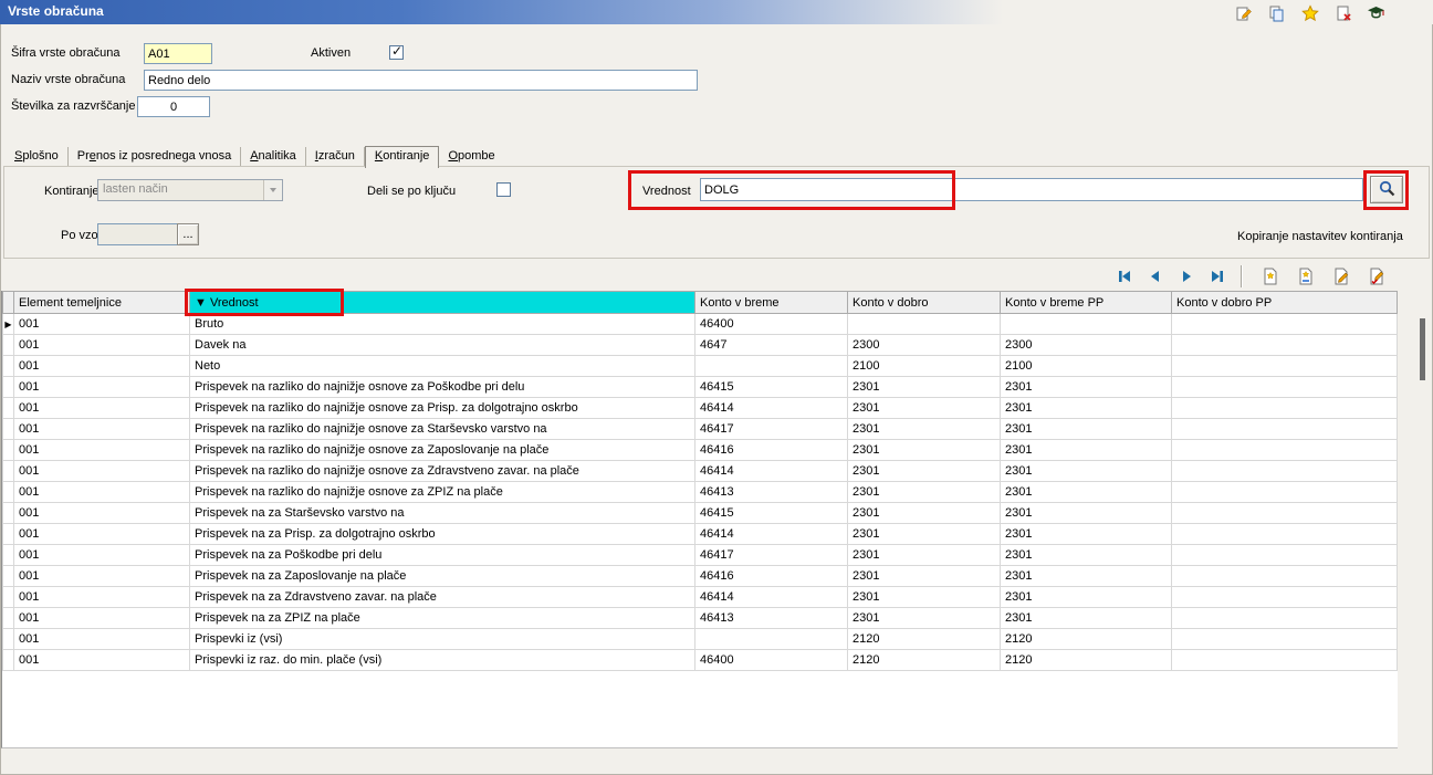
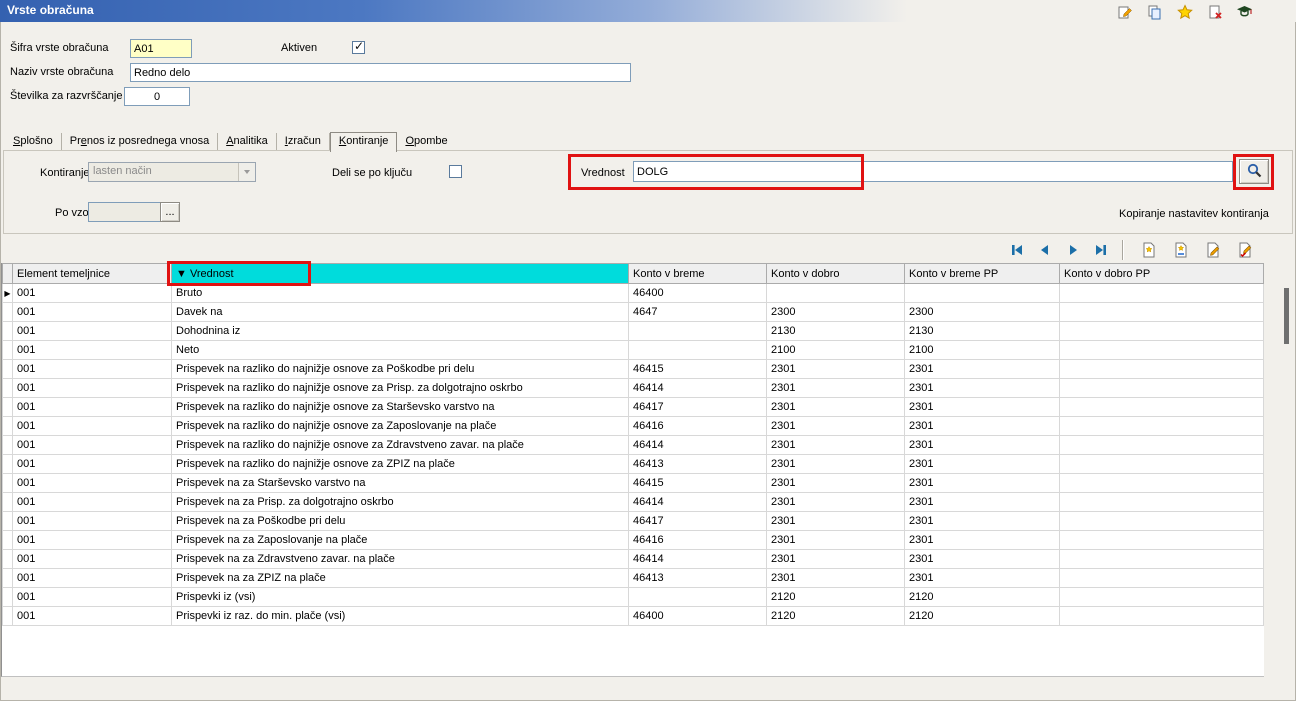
  Vrste obračuna
  Šifra vrste obračuna
  A01
  Aktiven
  Naziv vrste obračuna
  Redno delo
  Številka za razvrščanje
  0
  Splošno
  Prenos iz posrednega vnosa
  Analitika
  Izračun
  Kontiranje
  Opombe
  Kontiranje
  lasten način
  Deli se po ključu
  Vrednost
  DOLG
  Po vzo
  ...
  Kopiranje nastavitev kontiranja
  	Element temeljnice	▼ Vrednost	Konto v breme	Konto v dobro	Konto v breme PP	Konto v dobro PP
  ▶	001	Bruto	46400
  	001	Davek na	4647	2300	2300
+ 	001	Dohodnina iz		2130	2130
  	001	Neto		2100	2100
  	001	Prispevek na razliko do najnižje osnove za Poškodbe pri delu	46415	2301	2301
  	001	Prispevek na razliko do najnižje osnove za Prisp. za dolgotrajno oskrbo	46414	2301	2301
  	001	Prispevek na razliko do najnižje osnove za Starševsko varstvo na	46417	2301	2301
  	001	Prispevek na razliko do najnižje osnove za Zaposlovanje na plače	46416	2301	2301
  	001	Prispevek na razliko do najnižje osnove za Zdravstveno zavar. na plače	46414	2301	2301
  	001	Prispevek na razliko do najnižje osnove za ZPIZ na plače	46413	2301	2301
  	001	Prispevek na za Starševsko varstvo na	46415	2301	2301
  	001	Prispevek na za Prisp. za dolgotrajno oskrbo	46414	2301	2301
  	001	Prispevek na za Poškodbe pri delu	46417	2301	2301
  	001	Prispevek na za Zaposlovanje na plače	46416	2301	2301
  	001	Prispevek na za Zdravstveno zavar. na plače	46414	2301	2301
  	001	Prispevek na za ZPIZ na plače	46413	2301	2301
  	001	Prispevki iz (vsi)		2120	2120
  	001	Prispevki iz raz. do min. plače (vsi)	46400	2120	2120
